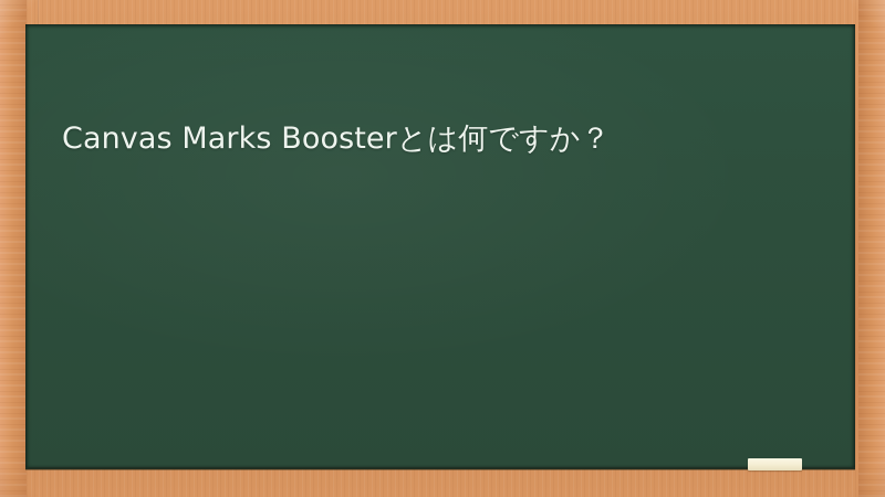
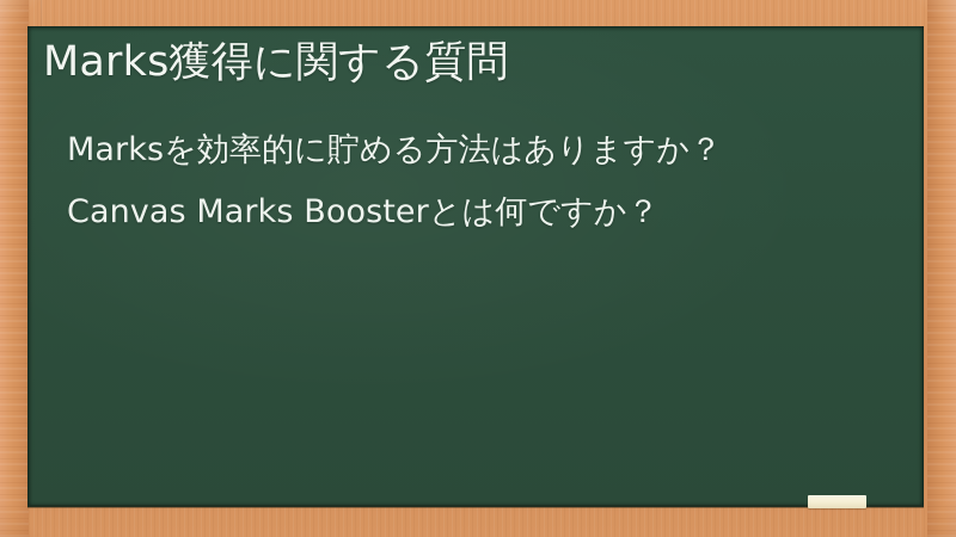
+ Marks獲得に関する質問
+ Marksを効率的に貯める方法はありますか？
  Canvas Marks Boosterとは何ですか？
